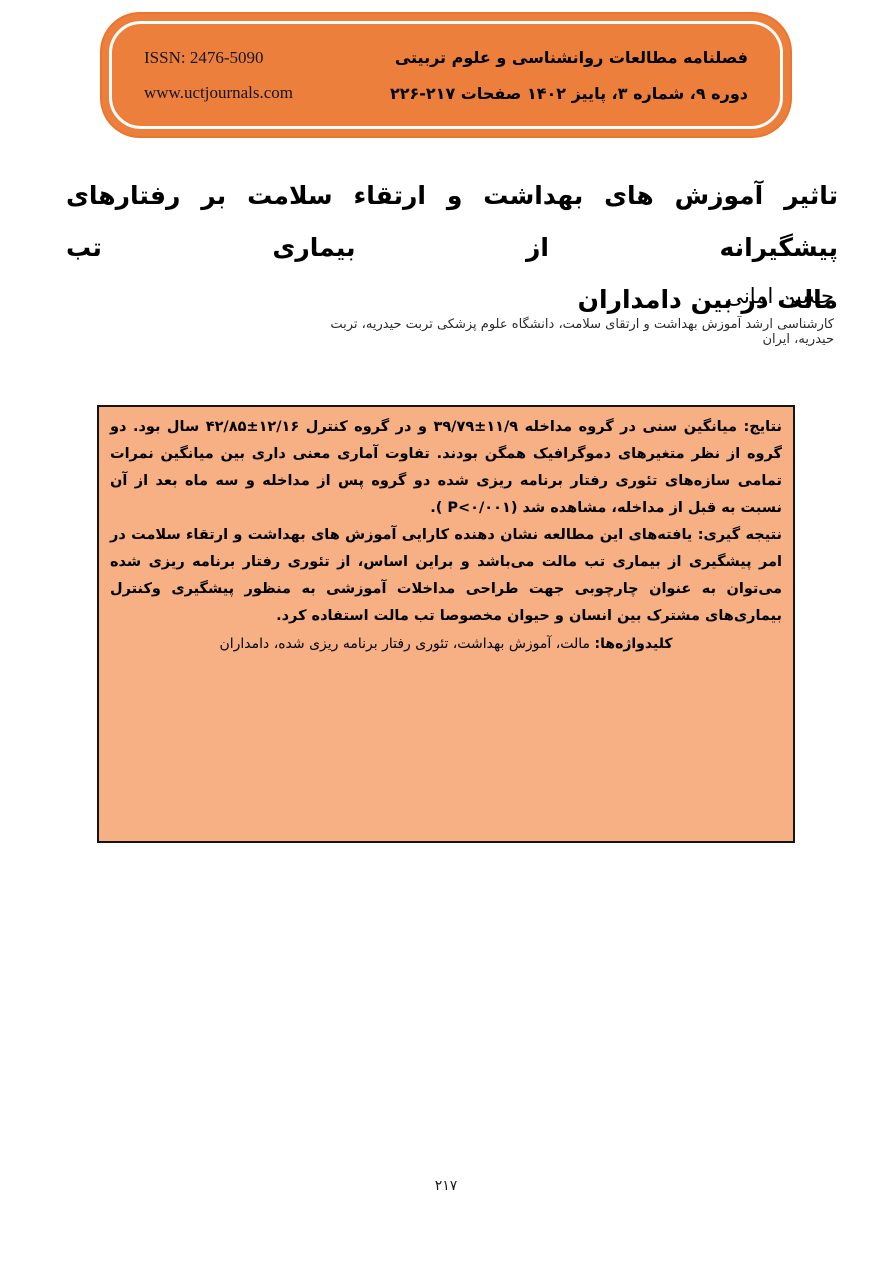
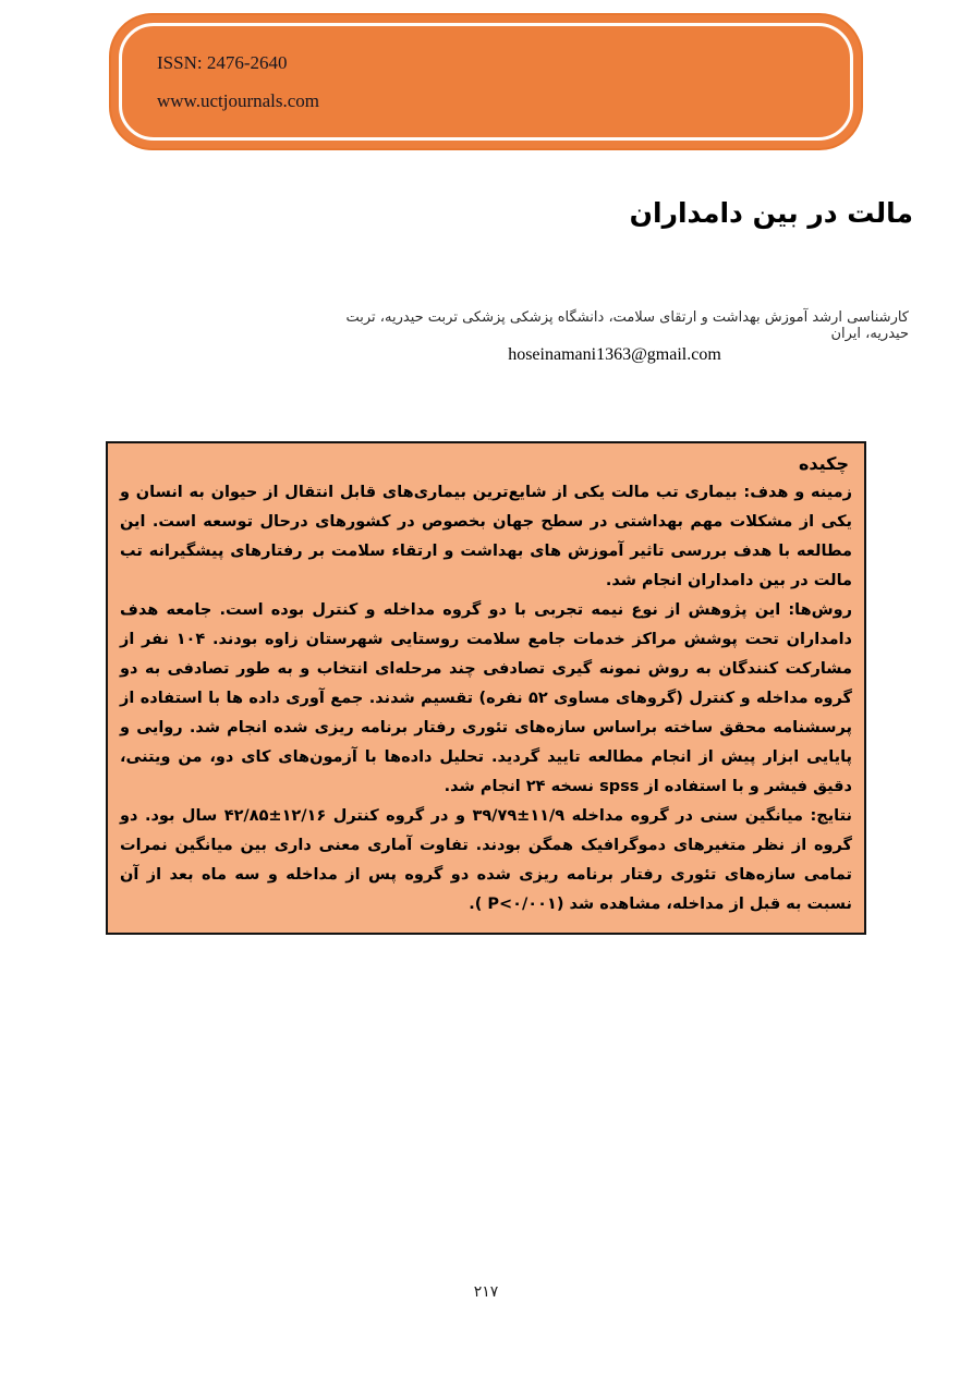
- ISSN: 2476-5090
+ ISSN: 2476-2640
  www.uctjournals.com
- فصلنامه مطالعات روانشناسی و علوم تربیتی
- دوره ۹، شماره ۳، پاییز ۱۴۰۲ صفحات ۲۱۷-۲۲۶
- تاثیر آموزش های بهداشت و ارتقاء سلامت بر رفتارهای پیشگیرانه از بیماری تب
  مالت در بین دامداران
- حسین امانی
- کارشناسی ارشد آموزش بهداشت و ارتقای سلامت، دانشگاه علوم پزشکی تربت حیدریه، تربت حیدریه، ایران
+ کارشناسی ارشد آموزش بهداشت و ارتقای سلامت، دانشگاه پزشکی پزشکی تربت حیدریه، تربت حیدریه، ایران
+ hoseinamani1363@gmail.com
+ چکیده
+ زمینه و هدف: بیماری تب مالت یکی از شایع‌ترین بیماری‌های قابل انتقال از حیوان به انسان و یکی از مشکلات مهم بهداشتی در سطح جهان بخصوص در کشورهای درحال توسعه است. این مطالعه با هدف بررسی تاثیر آموزش های بهداشت و ارتقاء سلامت بر رفتارهای پیشگیرانه تب مالت در بین دامداران انجام شد.
+ روش‌ها: این پژوهش از نوع نیمه تجربی با دو گروه مداخله و کنترل بوده است. جامعه هدف دامداران تحت پوشش مراکز خدمات جامع سلامت روستایی شهرستان زاوه بودند. ۱۰۴ نفر از مشارکت کنندگان به روش نمونه گیری تصادفی چند مرحله‌ای انتخاب و به طور تصادفی به دو گروه مداخله و کنترل (گروهای مساوی ۵۲ نفره) تقسیم شدند. جمع آوری داده ها با استفاده از پرسشنامه محقق ساخته براساس سازه‌های تئوری رفتار برنامه ریزی شده انجام شد. روایی و پایایی ابزار پیش از انجام مطالعه تایید گردید. تحلیل داده‌ها با آزمون‌های کای دو، من ویتنی، دقیق فیشر و با استفاده از spss نسخه ۲۴ انجام شد.
  نتایج: میانگین سنی در گروه مداخله ۳۹/۷۹±۱۱/۹ و در گروه کنترل ۴۲/۸۵±۱۲/۱۶ سال بود. دو گروه از نظر متغیرهای دموگرافیک همگن بودند. تفاوت آماری معنی داری بین میانگین نمرات تمامی سازه‌های تئوری رفتار برنامه ریزی شده دو گروه پس از مداخله و سه ماه بعد از آن نسبت به قبل از مداخله، مشاهده شد (P<۰/۰۰۱ ).
- نتیجه گیری: یافته‌های این مطالعه نشان دهنده کارایی آموزش های بهداشت و ارتقاء سلامت در امر پیشگیری از بیماری تب مالت می‌باشد و براین اساس، از تئوری رفتار برنامه ریزی شده می‌توان به عنوان چارچوبی جهت طراحی مداخلات آموزشی به منظور پیشگیری وکنترل بیماری‌های مشترک بین انسان و حیوان مخصوصا تب مالت استفاده کرد.
- کلیدواژهها: مالت، آموزش بهداشت، تئوری رفتار برنامه ریزی شده، دامداران
  ۲۱۷
